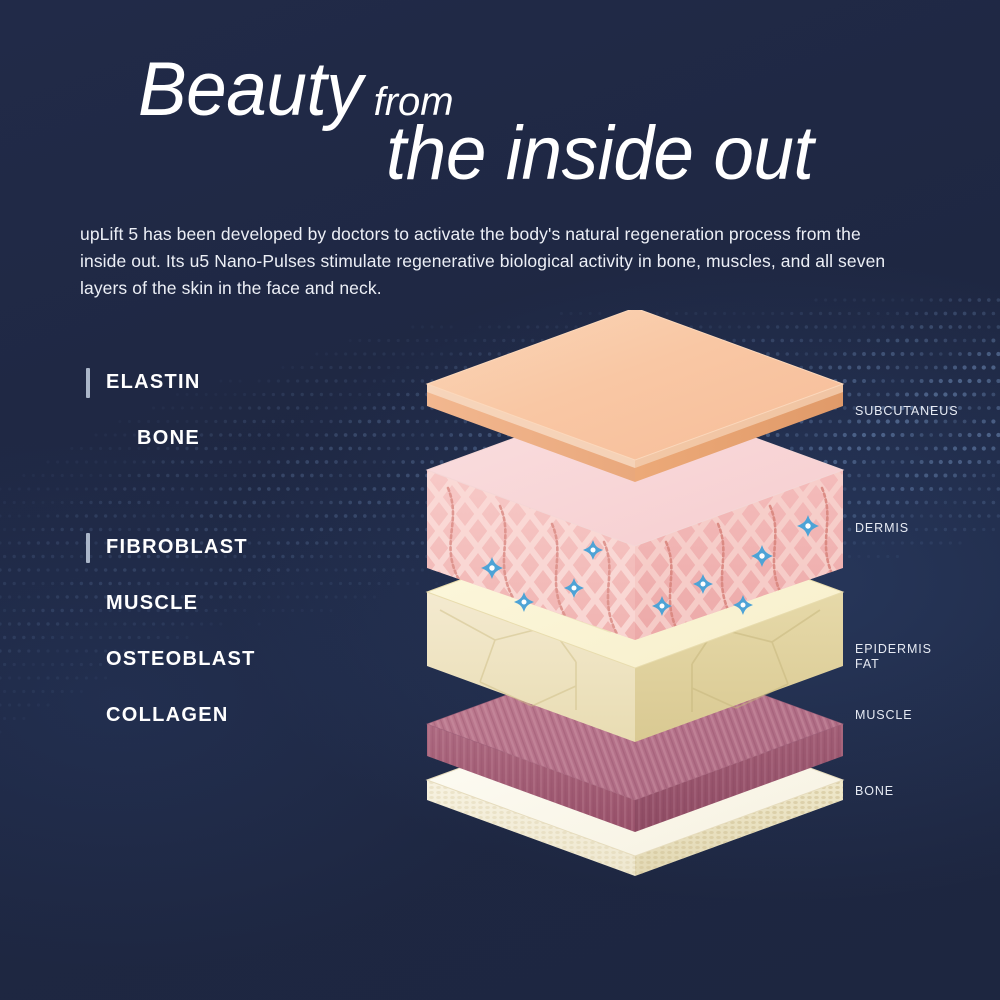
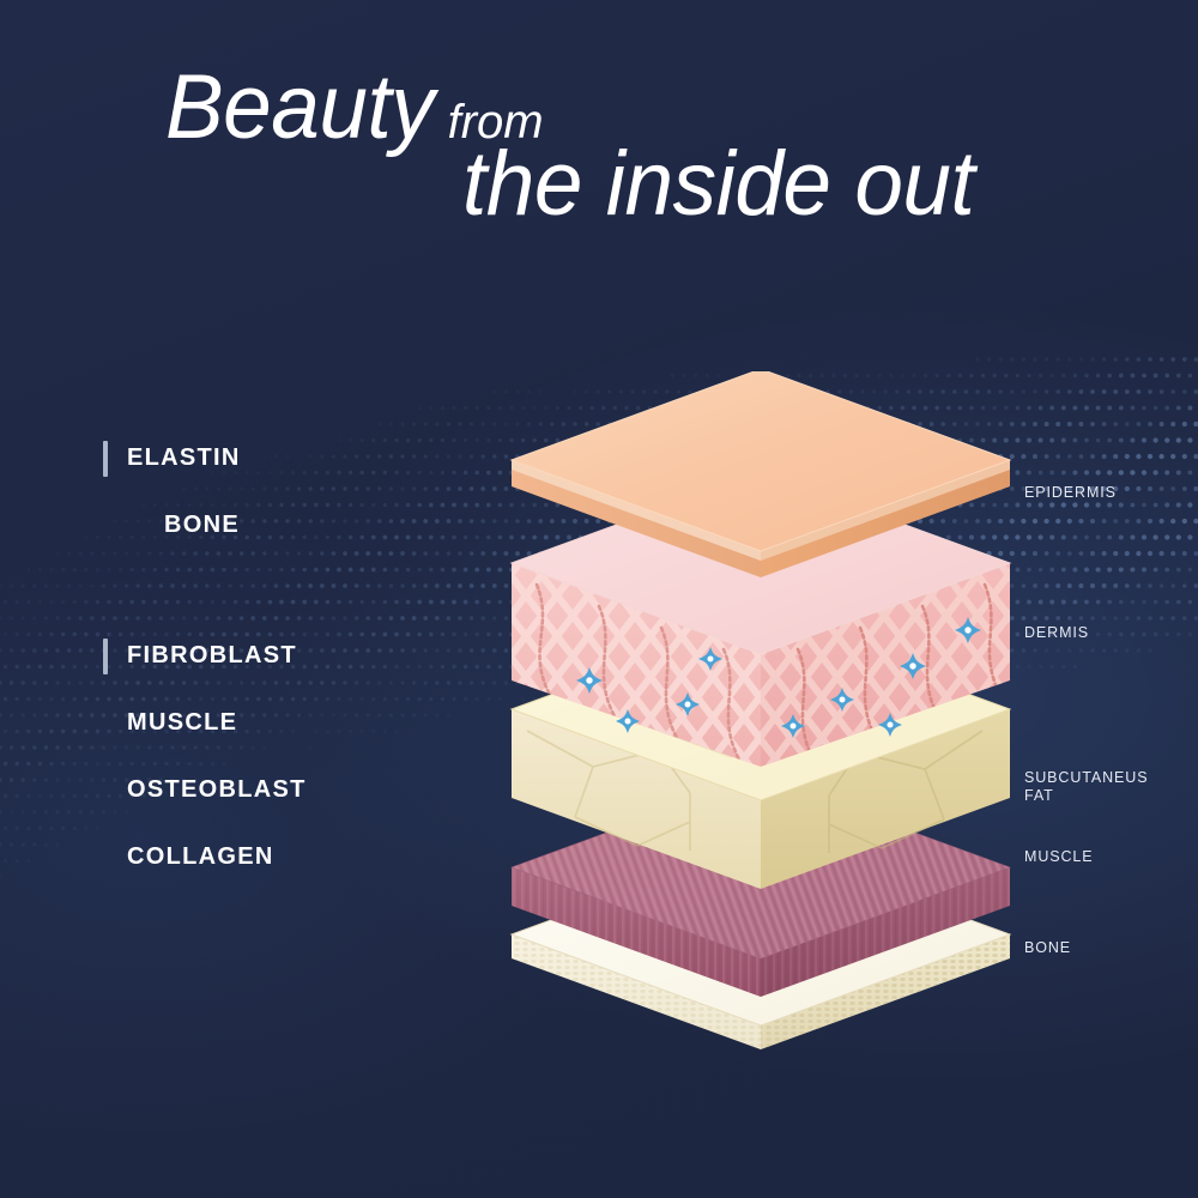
  Beauty from
  the inside out
- upLift 5 has been developed by doctors to activate the body's natural regeneration process from the inside out. Its u5 Nano-Pulses stimulate regenerative biological activity in bone, muscles, and all seven layers of the skin in the face and neck.
  ELASTIN
  BONE
  FIBROBLAST
  MUSCLE
  OSTEOBLAST
  COLLAGEN
- SUBCUTANEUS
+ EPIDERMIS
  DERMIS
- EPIDERMIS
+ SUBCUTANEUS
  FAT
  MUSCLE
  BONE
